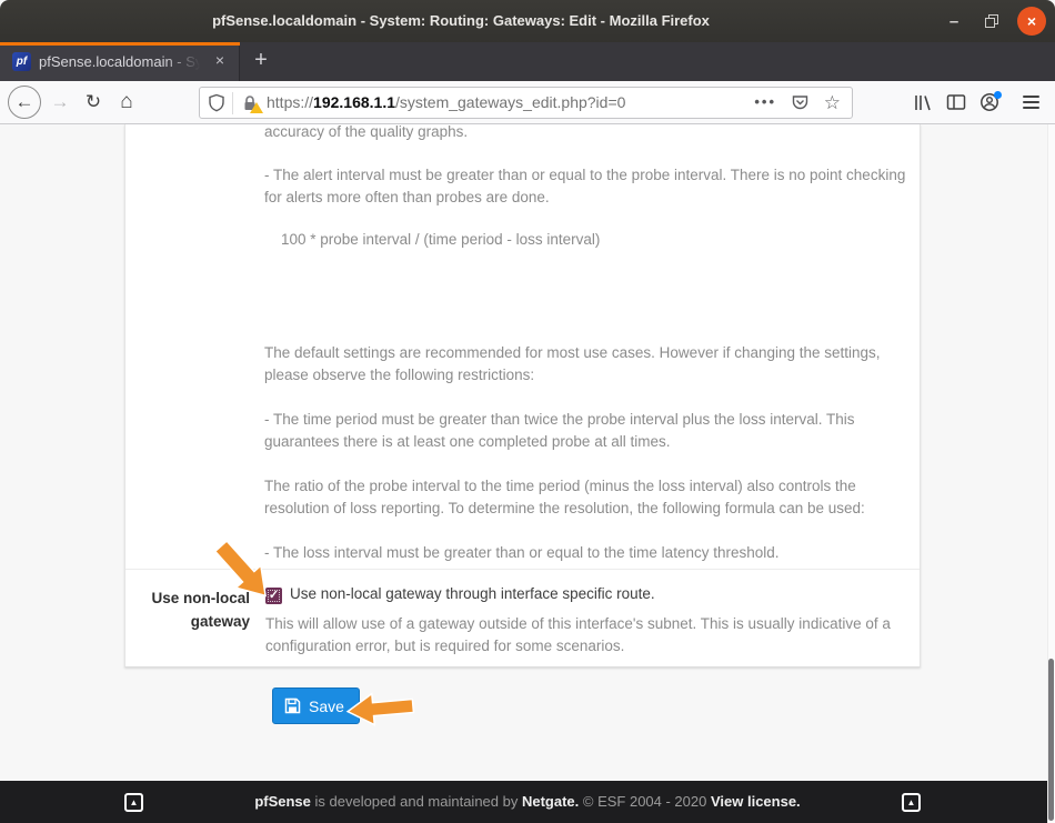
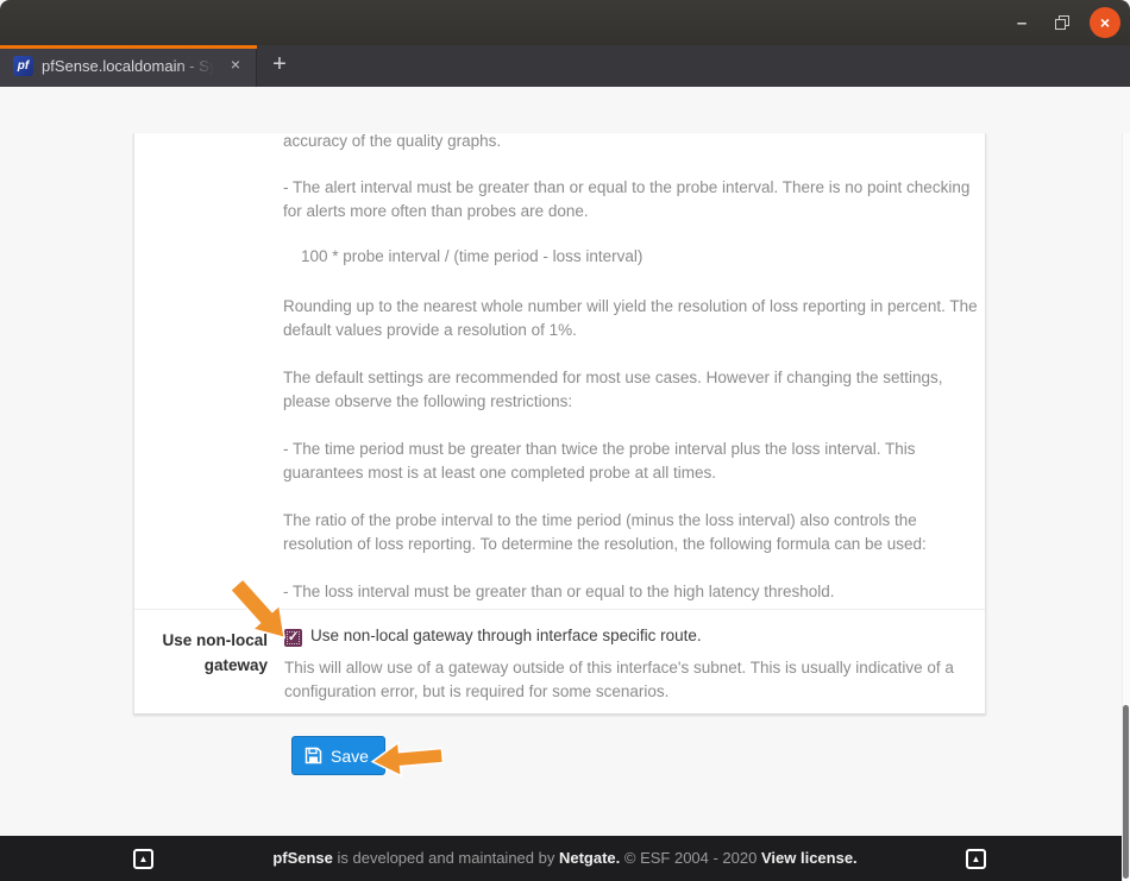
- pfSense.localdomain - System: Routing: Gateways: Edit - Mozilla Firefox
  –
  ×
  pf
  pfSense.localdoma
  ×
  +
- ←
- →
- ↻
- ⌂
- https://192.168.1.1/system_gateways_edit.php?id=0
- •••
- ☆
  accuracy of the quality graphs.
  - The alert interval must be greater than or equal to the probe interval. There is no point checking for alerts more often than probes are done.
  100 * probe interval / (time period - loss interval)
+ Rounding up to the nearest whole number will yield the resolution of loss reporting in percent. The default values provide a resolution of 1%.
  The default settings are recommended for most use cases. However if changing the settings, please observe the following restrictions:
- - The time period must be greater than twice the probe interval plus the loss interval. This guarantees there is at least one completed probe at all times.
+ - The time period must be greater than twice the probe interval plus the loss interval. This guarantees most is at least one completed probe at all times.
  The ratio of the probe interval to the time period (minus the loss interval) also controls the resolution of loss reporting. To determine the resolution, the following formula can be used:
- - The loss interval must be greater than or equal to the time latency threshold.
+ - The loss interval must be greater than or equal to the high latency threshold.
  Use non-local gateway
  ✓
  Use non-local gateway through interface specific route.
  This will allow use of a gateway outside of this interface's subnet. This is usually indicative of a configuration error, but is required for some scenarios.
  Save
  pfSense is developed and maintained by Netgate. © ESF 2004 - 2020 View license.
  ▲
  ▲
